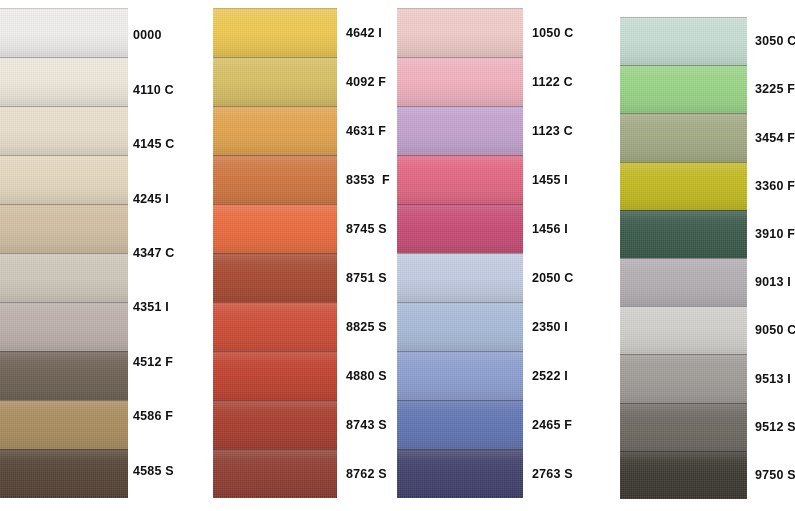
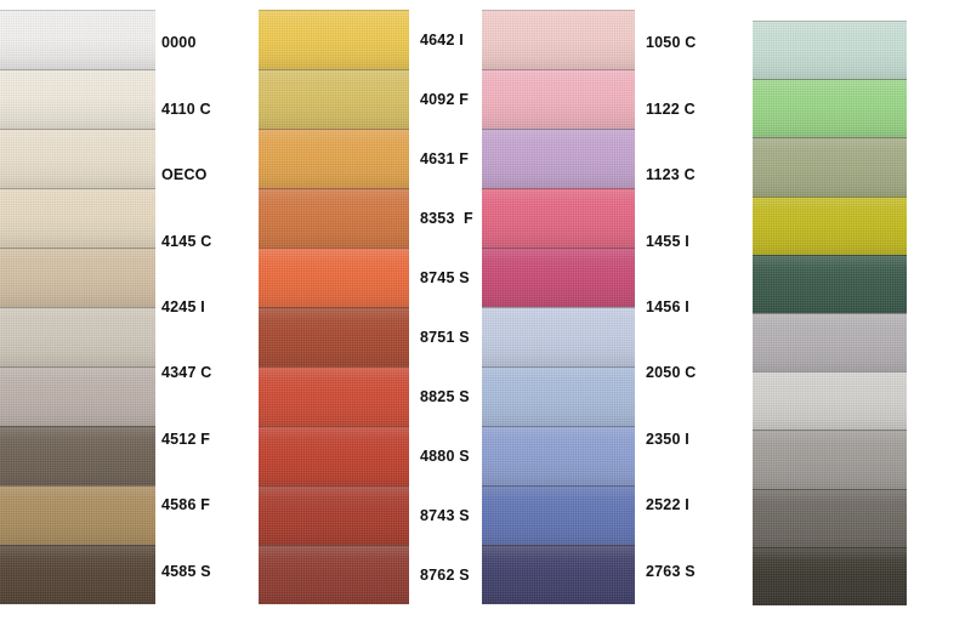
  0000
  4110 C
+ OECO
  4145 C
  4245 I
  4347 C
- 4351 I
  4512 F
  4586 F
  4585 S
  4642 I
  4092 F
  4631 F
  8353 F
  8745 S
  8751 S
  8825 S
  4880 S
  8743 S
  8762 S
  1050 C
  1122 C
  1123 C
  1455 I
  1456 I
  2050 C
  2350 I
  2522 I
- 2465 F
  2763 S
- 3050 C
- 3225 F
- 3454 F
- 3360 F
- 3910 F
- 9013 I
- 9050 C
- 9513 I
- 9512 S
- 9750 S
